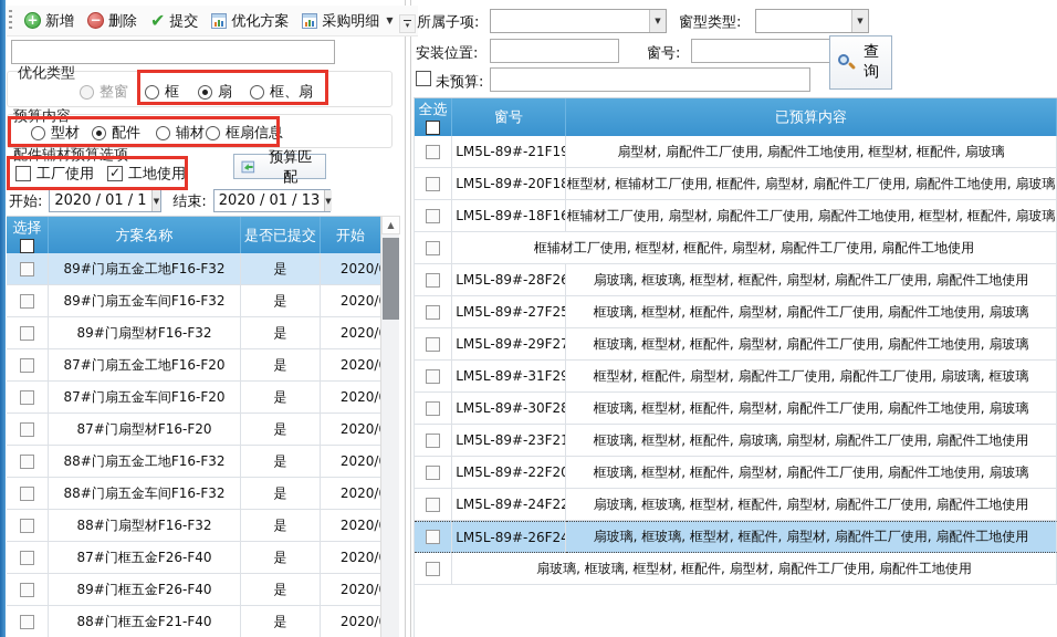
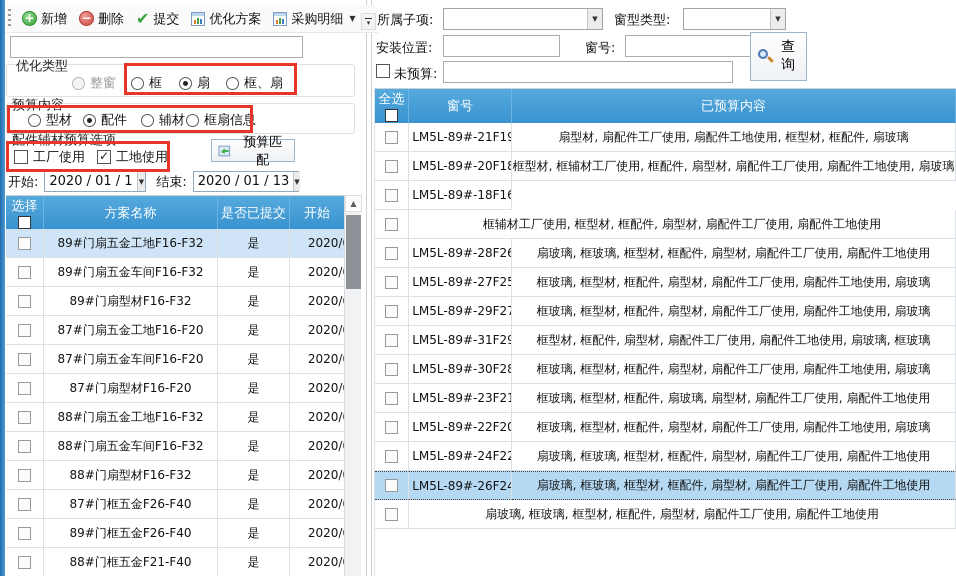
  +
  新增
  −
  删除
  ✔
  提交
  优化方案
  采购明细
  ▼
  ▾
  优化类型
  整窗
  框
  扇
  框、扇
  预算内容
  型材
  配件
  辅材
  框扇信息
  配件辅材预算选项
  工厂使用
  工地使用
  预算匹配
  开始:
  2020 / 01 / 1
  ▼
  结束:
  2020 / 01 / 13
  ▼
  选择
  方案名称
  是否已提交
  开始
  89#门扇五金工地F16-F32
  是
  2020/
  89#门扇五金车间F16-F32
  是
  2020/
  89#门扇型材F16-F32
  是
  2020/
  87#门扇五金工地F16-F20
  是
  2020/
  87#门扇五金车间F16-F20
  是
  2020/
  87#门扇型材F16-F20
  是
  2020/
  88#门扇五金工地F16-F32
  是
  2020/
  88#门扇五金车间F16-F32
  是
  2020/
  88#门扇型材F16-F32
  是
  2020/
  87#门框五金F26-F40
  是
  2020/
  89#门框五金F26-F40
  是
  2020/
  88#门框五金F21-F40
  是
  2020/
  ▲
  所属子项:
  ▼
  窗型类型:
  ▼
  安装位置:
  窗号:
  未预算:
  查询
  全选
  窗号
  已预算内容
  LM5L-89#-21F19
  扇型材, 扇配件工厂使用, 扇配件工地使用, 框型材, 框配件, 扇玻璃
  LM5L-89#-20F18
  框型材, 框辅材工厂使用, 框配件, 扇型材, 扇配件工厂使用, 扇配件工地使用, 扇玻璃
  LM5L-89#-18F16
- 框辅材工厂使用, 扇型材, 扇配件工厂使用, 扇配件工地使用, 框型材, 框配件, 扇玻璃
  框辅材工厂使用, 框型材, 框配件, 扇型材, 扇配件工厂使用, 扇配件工地使用
  LM5L-89#-28F26
  扇玻璃, 框玻璃, 框型材, 框配件, 扇型材, 扇配件工厂使用, 扇配件工地使用
  LM5L-89#-27F25
  框玻璃, 框型材, 框配件, 扇型材, 扇配件工厂使用, 扇配件工地使用, 扇玻璃
  LM5L-89#-29F27
  框玻璃, 框型材, 框配件, 扇型材, 扇配件工厂使用, 扇配件工地使用, 扇玻璃
  LM5L-89#-31F29
- 框型材, 框配件, 扇型材, 扇配件工厂使用, 扇配件工厂使用, 扇玻璃, 框玻璃
+ 框型材, 框配件, 扇型材, 扇配件工厂使用, 扇配件工地使用, 扇玻璃, 框玻璃
  LM5L-89#-30F28
  框玻璃, 框型材, 框配件, 扇型材, 扇配件工厂使用, 扇配件工地使用, 扇玻璃
  LM5L-89#-23F21
  框玻璃, 框型材, 框配件, 扇玻璃, 扇型材, 扇配件工厂使用, 扇配件工地使用
  LM5L-89#-22F20
  框玻璃, 框型材, 框配件, 扇型材, 扇配件工厂使用, 扇配件工地使用, 扇玻璃
  LM5L-89#-24F22
  扇玻璃, 框玻璃, 框型材, 框配件, 扇型材, 扇配件工厂使用, 扇配件工地使用
  LM5L-89#-26F24
  扇玻璃, 框玻璃, 框型材, 框配件, 扇型材, 扇配件工厂使用, 扇配件工地使用
  扇玻璃, 框玻璃, 框型材, 框配件, 扇型材, 扇配件工厂使用, 扇配件工地使用
